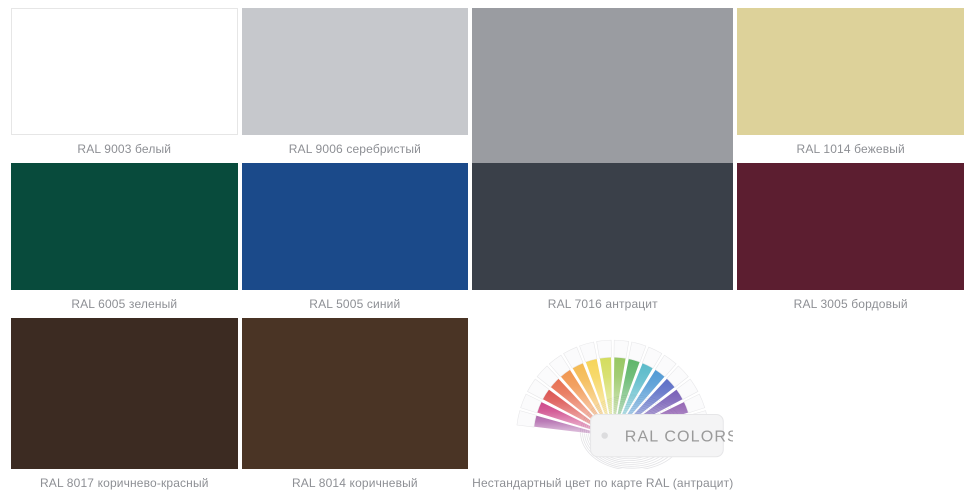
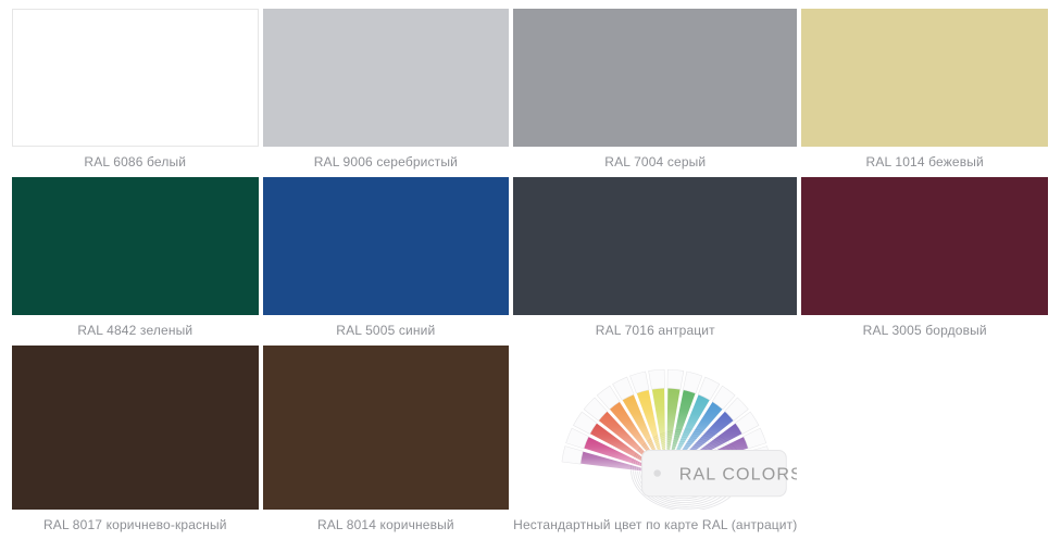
- RAL 9003 белый
+ RAL 6086 белый
  RAL 9006 серебристый
+ RAL 7004 серый
  RAL 1014 бежевый
- RAL 6005 зеленый
+ RAL 4842 зеленый
  RAL 5005 синий
  RAL 7016 антрацит
  RAL 3005 бордовый
  RAL 8017 коричнево-красный
  RAL 8014 коричневый
  RAL COLORS
  Нестандартный цвет по карте RAL (антрацит)
